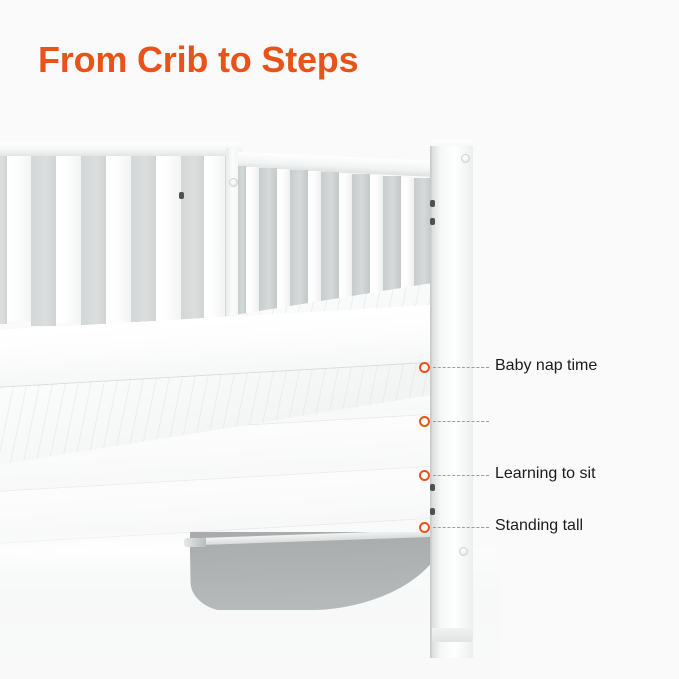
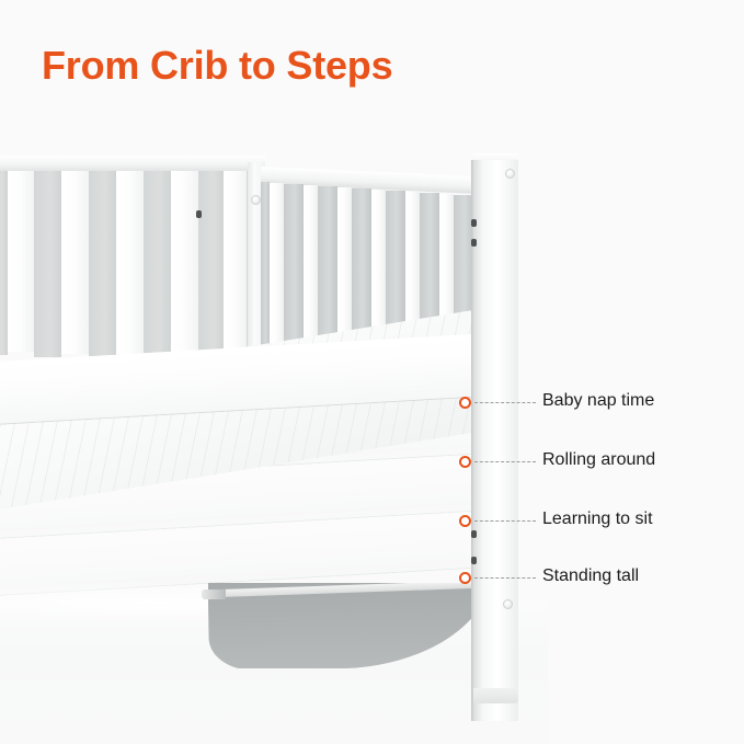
  From Crib to Steps
  Baby nap time
+ Rolling around
  Learning to sit
  Standing tall
